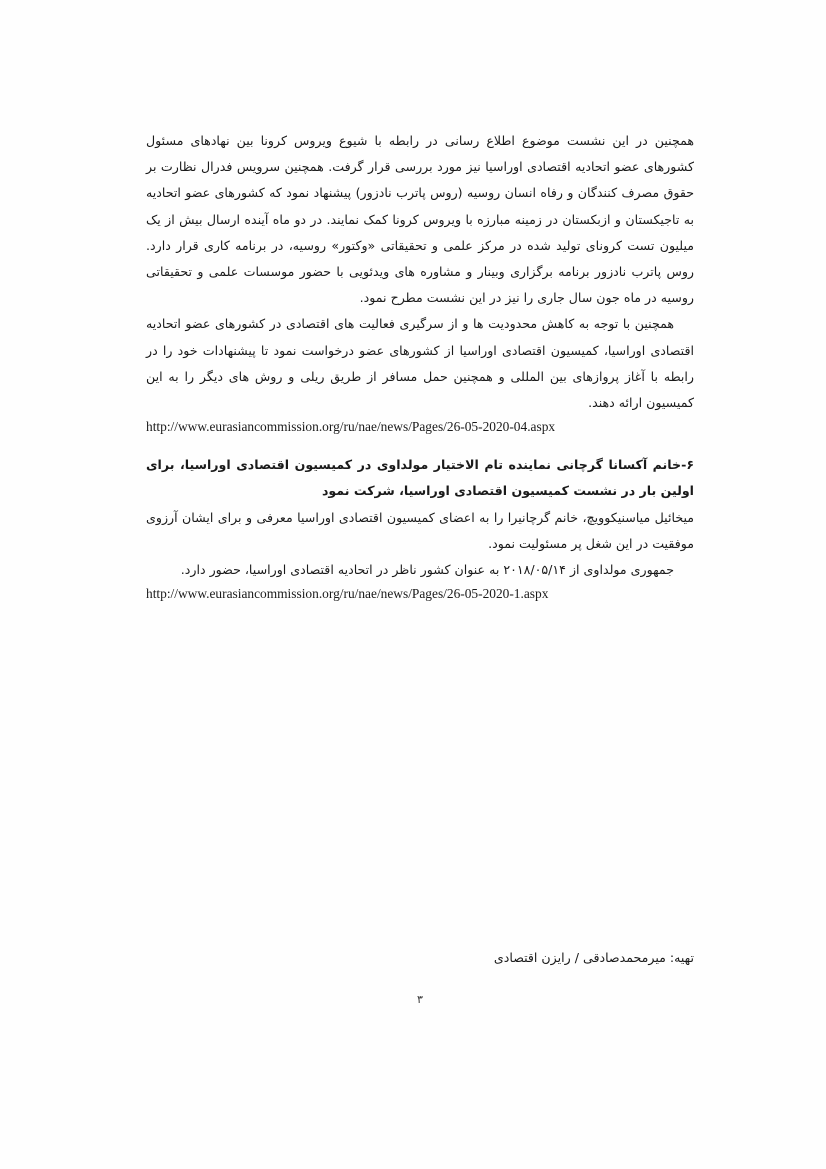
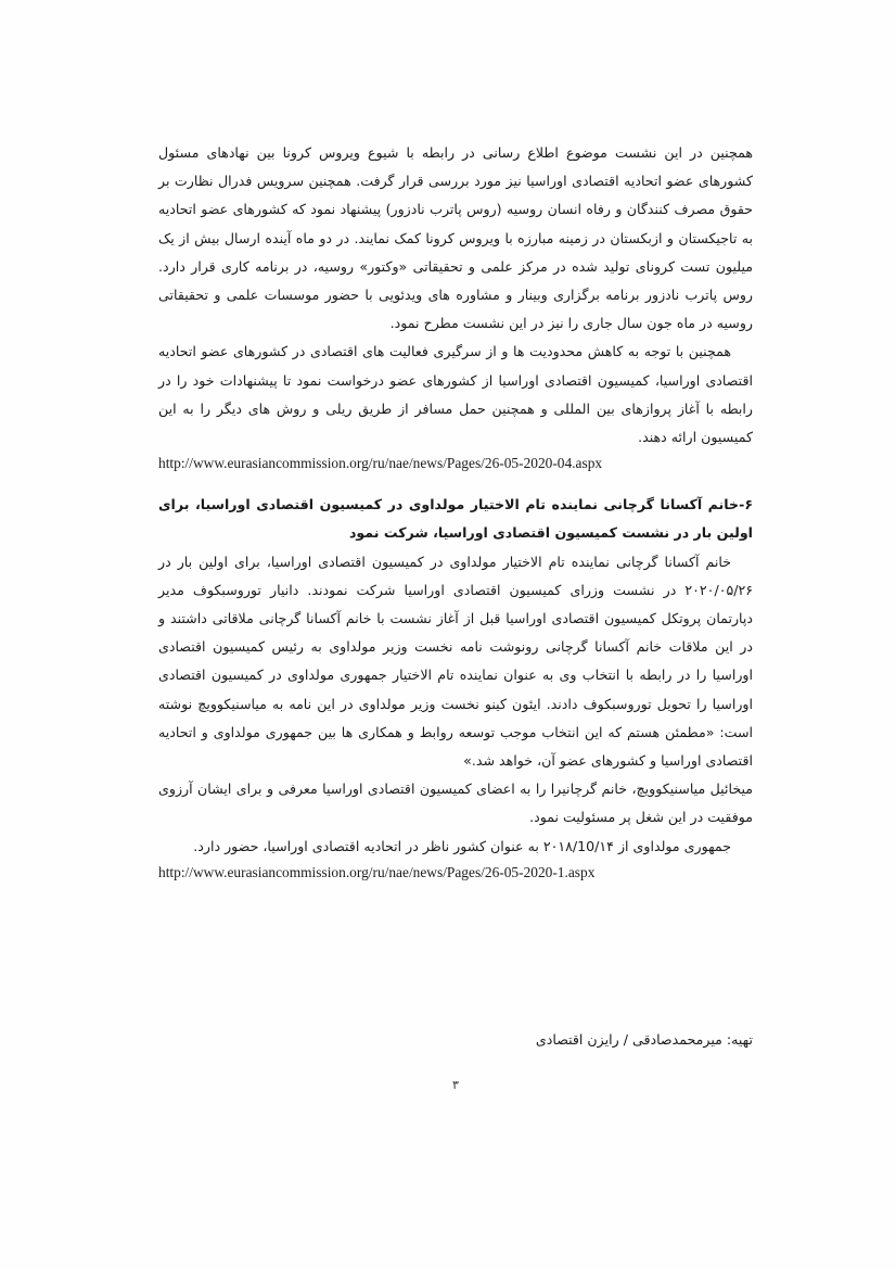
  همچنین در این نشست موضوع اطلاع رسانی در رابطه با شیوع ویروس کرونا بین نهادهای مسئول کشورهای عضو اتحادیه اقتصادی اوراسیا نیز مورد بررسی قرار گرفت. همچنین سرویس فدرال نظارت بر حقوق مصرف کنندگان و رفاه انسان روسیه (روس پاترب نادزور) پیشنهاد نمود که کشورهای عضو اتحادیه به تاجیکستان و ازبکستان در زمینه مبارزه با ویروس کرونا کمک نمایند. در دو ماه آینده ارسال بیش از یک میلیون تست کرونای تولید شده در مرکز علمی و تحقیقاتی «وکتور» روسیه، در برنامه کاری قرار دارد. روس پاترب نادزور برنامه برگزاری وبینار و مشاوره های ویدئویی با حضور موسسات علمی و تحقیقاتی روسیه در ماه جون سال جاری را نیز در این نشست مطرح نمود.
  همچنین با توجه به کاهش محدودیت ها و از سرگیری فعالیت های اقتصادی در کشورهای عضو اتحادیه اقتصادی اوراسیا، کمیسیون اقتصادی اوراسیا از کشورهای عضو درخواست نمود تا پیشنهادات خود را در رابطه با آغاز پروازهای بین المللی و همچنین حمل مسافر از طریق ریلی و روش های دیگر را به این کمیسیون ارائه دهند.
  http://www.eurasiancommission.org/ru/nae/news/Pages/26-05-2020-04.aspx
  ۶-خانم آکسانا گرچانی نماینده تام الاختیار مولداوی در کمیسیون اقتصادی اوراسیا، برای اولین بار در نشست کمیسیون اقتصادی اوراسیا، شرکت نمود
+ خانم آکسانا گرچانی نماینده تام الاختیار مولداوی در کمیسیون اقتصادی اوراسیا، برای اولین بار در ۲۰۲۰/۰۵/۲۶ در نشست وزرای کمیسیون اقتصادی اوراسیا شرکت نمودند. دانیار توروسبکوف مدیر دپارتمان پروتکل کمیسیون اقتصادی اوراسیا قبل از آغاز نشست با خانم آکسانا گرچانی ملاقاتی داشتند و در این ملاقات خانم آکسانا گرچانی رونوشت نامه نخست وزیر مولداوی به رئیس کمیسیون اقتصادی اوراسیا را در رابطه با انتخاب وی به عنوان نماینده تام الاختیار جمهوری مولداوی در کمیسیون اقتصادی اوراسیا را تحویل توروسبکوف دادند. ایئون کینو نخست وزیر مولداوی در این نامه به میاسنیکوویچ نوشته است: «مطمئن هستم که این انتخاب موجب توسعه روابط و همکاری ها بین جمهوری مولداوی و اتحادیه اقتصادی اوراسیا و کشورهای عضو آن، خواهد شد.»
  میخائیل میاسنیکوویچ، خانم گرچانیرا را به اعضای کمیسیون اقتصادی اوراسیا معرفی و برای ایشان آرزوی موفقیت در این شغل پر مسئولیت نمود.
- جمهوری مولداوی از ۲۰۱۸/۰۵/۱۴ به عنوان کشور ناظر در اتحادیه اقتصادی اوراسیا، حضور دارد.
+ جمهوری مولداوی از ۲۰۱۸/10/۱۴ به عنوان کشور ناظر در اتحادیه اقتصادی اوراسیا، حضور دارد.
  http://www.eurasiancommission.org/ru/nae/news/Pages/26-05-2020-1.aspx
  تهیه: میرمحمدصادقی / رایزن اقتصادی
  ۳
